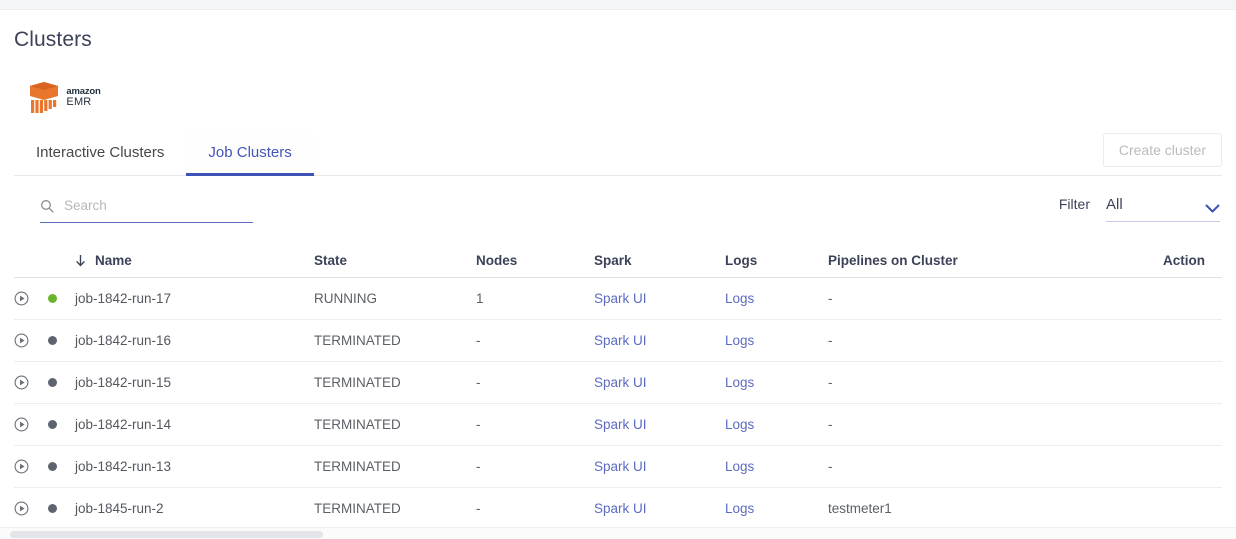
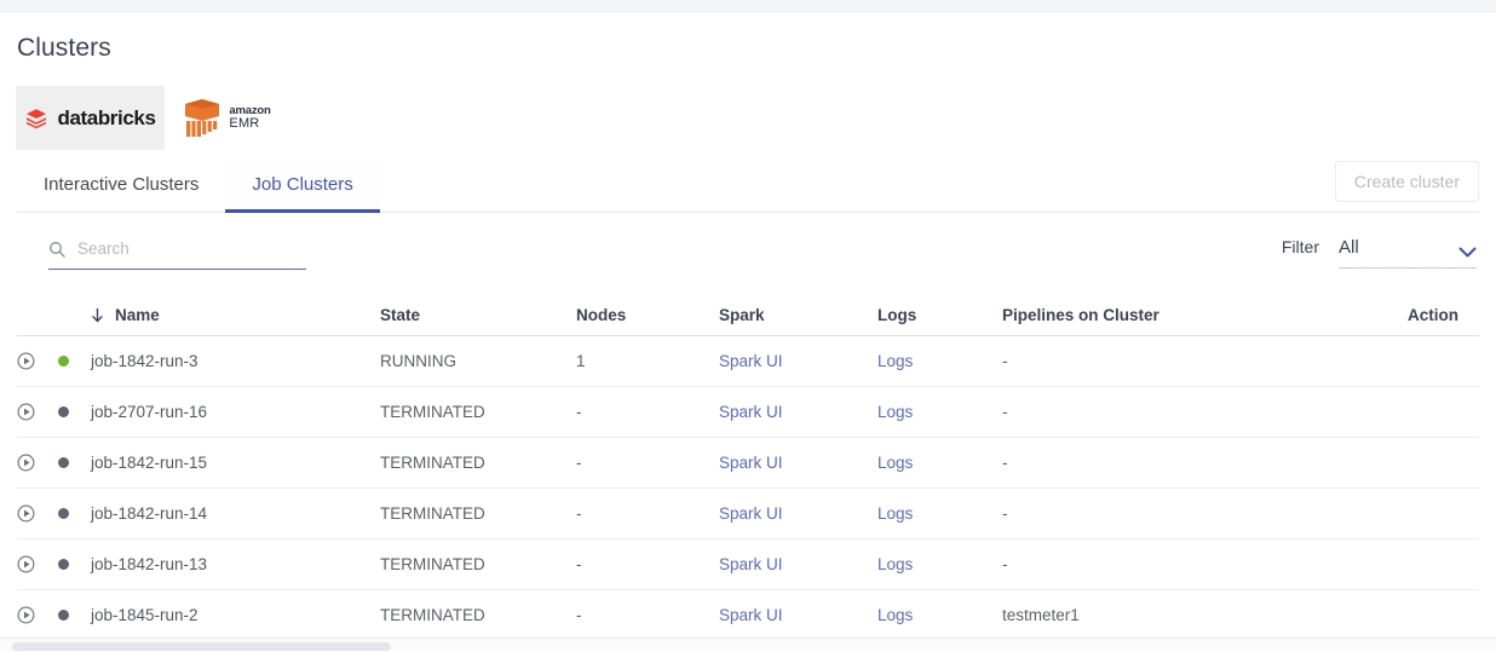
  Clusters
+ databricks
  amazon
  EMR
  Interactive Clusters
  Job Clusters
  Create cluster
  Search
  Filter
  All
  Name
  State
  Nodes
  Spark
  Logs
  Pipelines on Cluster
  Action
- job-1842-run-17
+ job-1842-run-3
  RUNNING
  1
  Spark UI
  Logs
  -
- job-1842-run-16
+ job-2707-run-16
  TERMINATED
  -
  Spark UI
  Logs
  -
  job-1842-run-15
  TERMINATED
  -
  Spark UI
  Logs
  -
  job-1842-run-14
  TERMINATED
  -
  Spark UI
  Logs
  -
  job-1842-run-13
  TERMINATED
  -
  Spark UI
  Logs
  -
  job-1845-run-2
  TERMINATED
  -
  Spark UI
  Logs
  testmeter1
